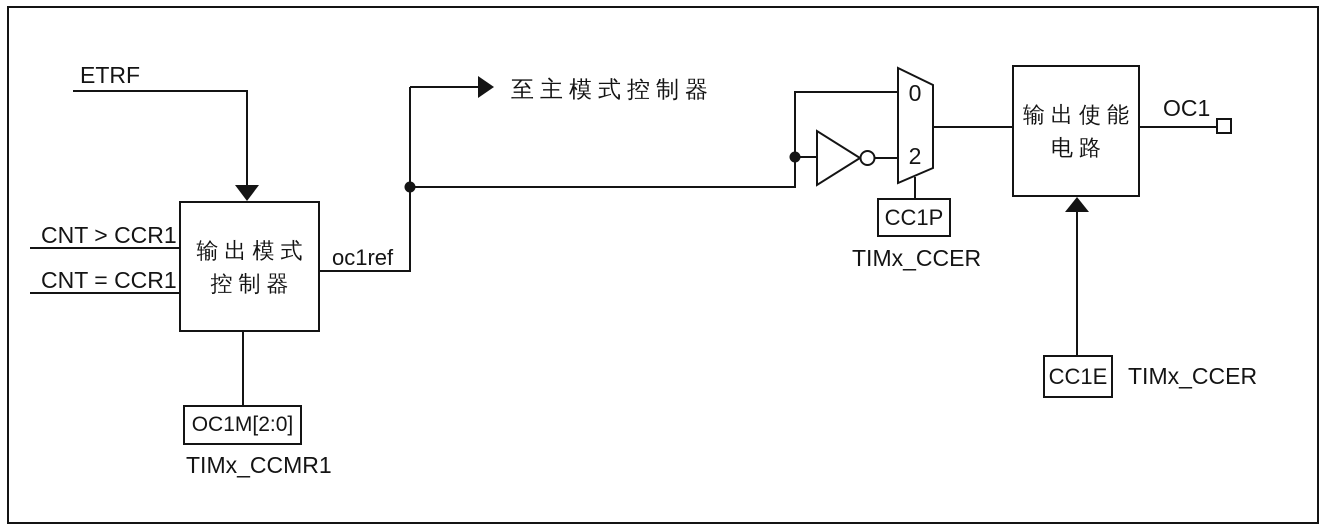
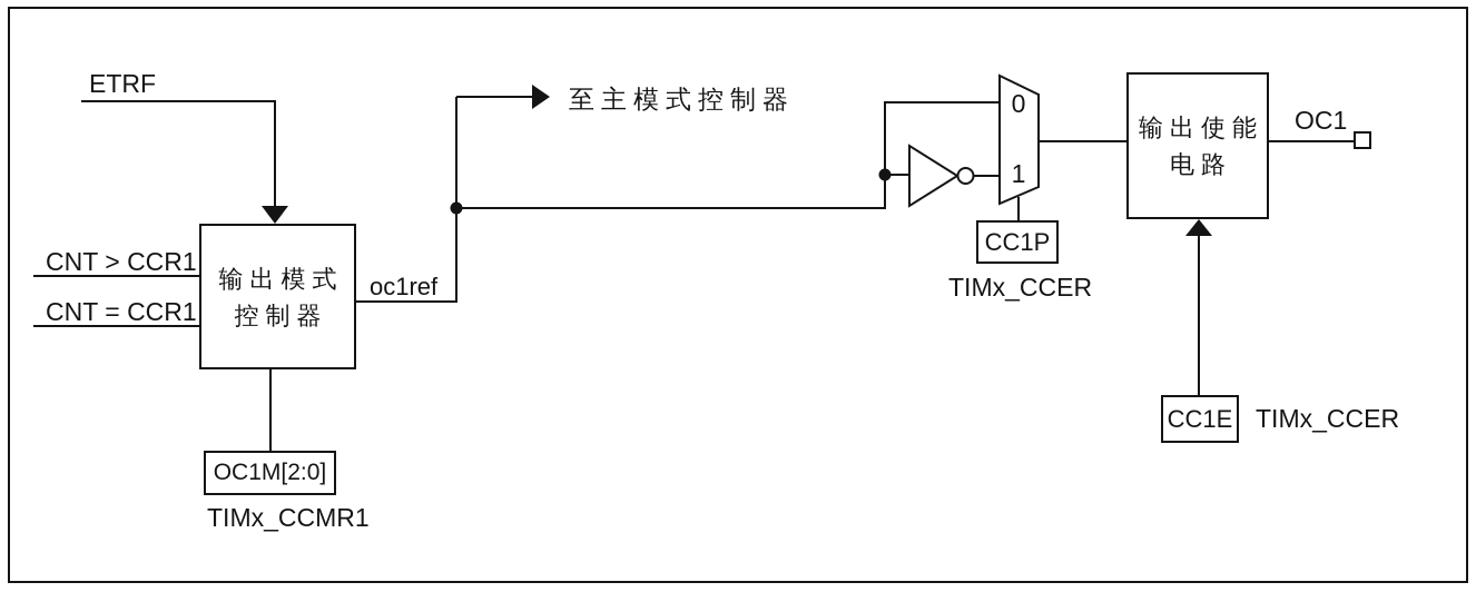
  输出模式
  控制器
  输出使能
  电路
  OC1M[2:0]
  CC1P
  CC1E
  ETRF
  CNT > CCR1
  CNT = CCR1
  oc1ref
  至主模式控制器
  OC1
  0
- 2
+ 1
  TIMx_CCMR1
  TIMx_CCER
  TIMx_CCER
